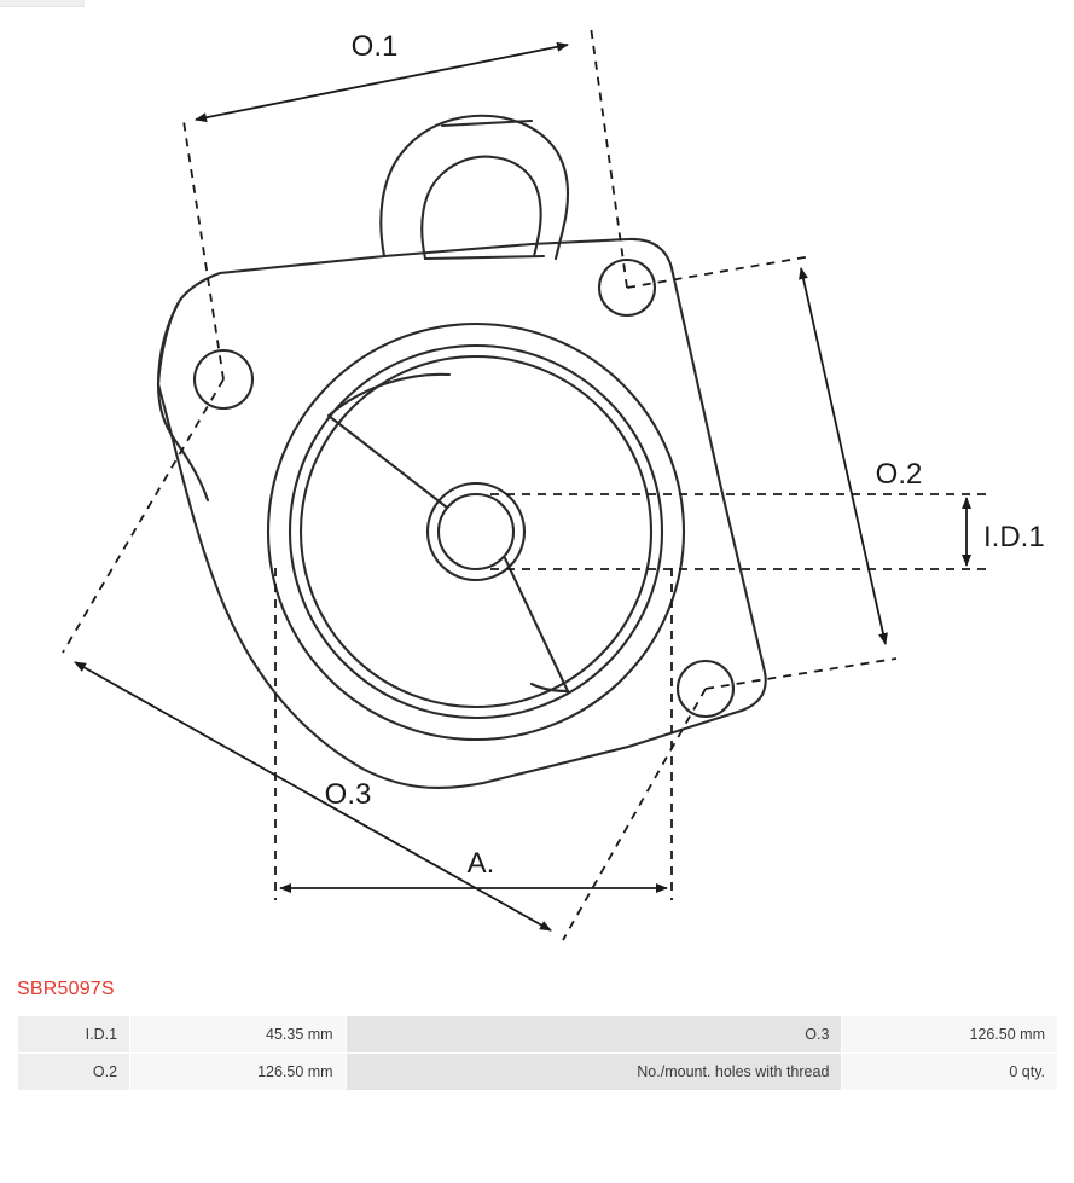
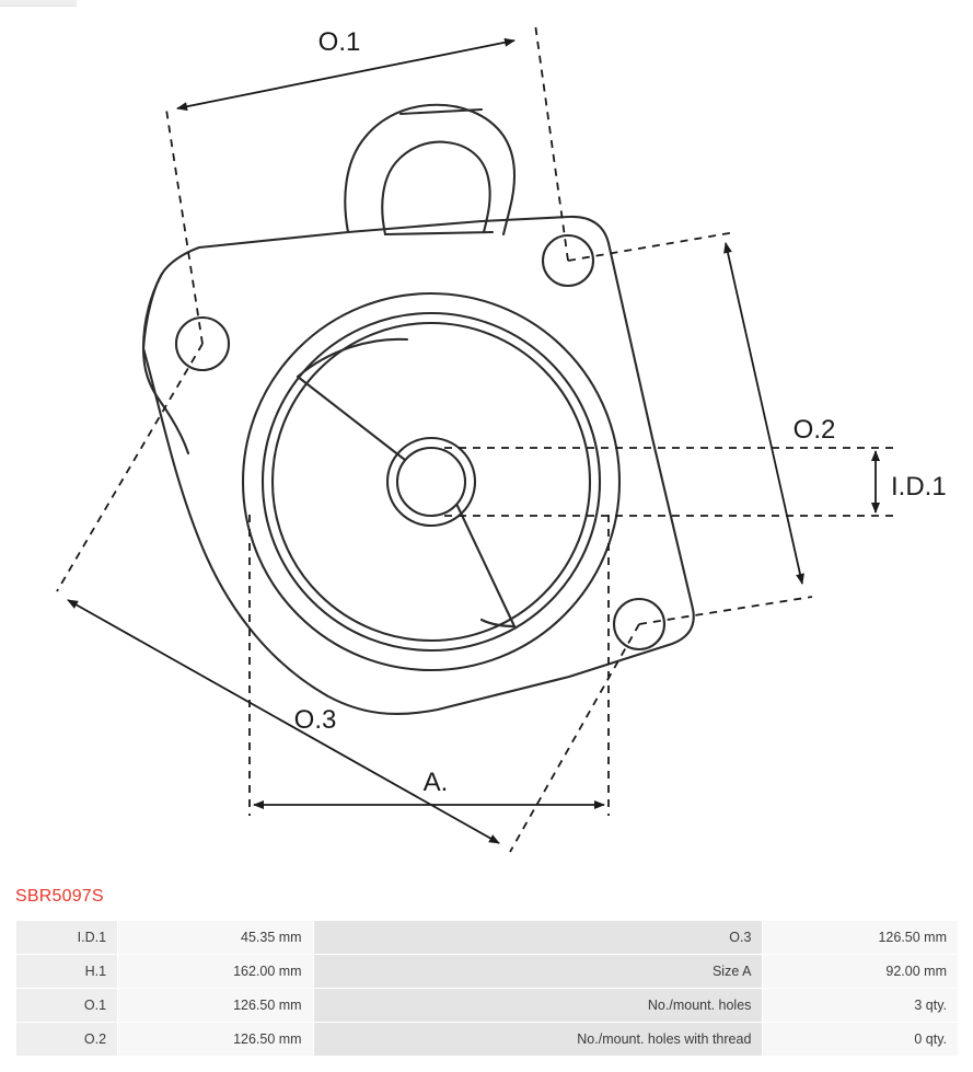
  O.1
  O.2
  O.3
  I.D.1
  A.
  SBR5097S
  I.D.1	45.35 mm	O.3	126.50 mm
+ H.1	162.00 mm	Size A	92.00 mm
+ O.1	126.50 mm	No./mount. holes	3 qty.
  O.2	126.50 mm	No./mount. holes with thread	0 qty.
